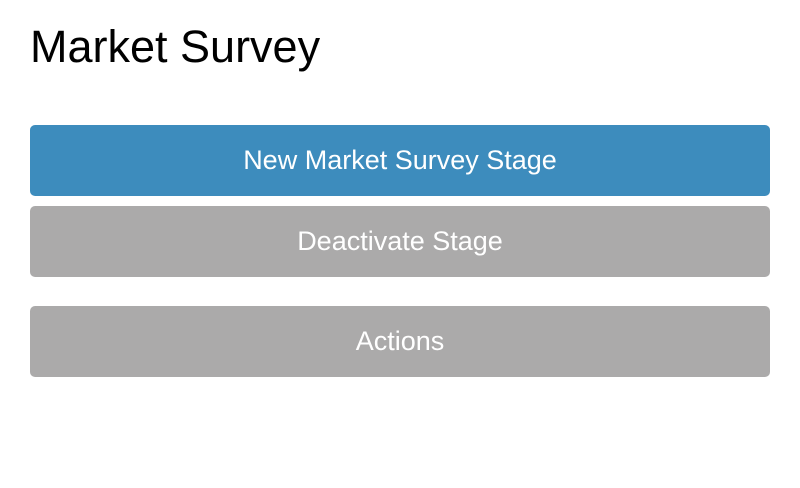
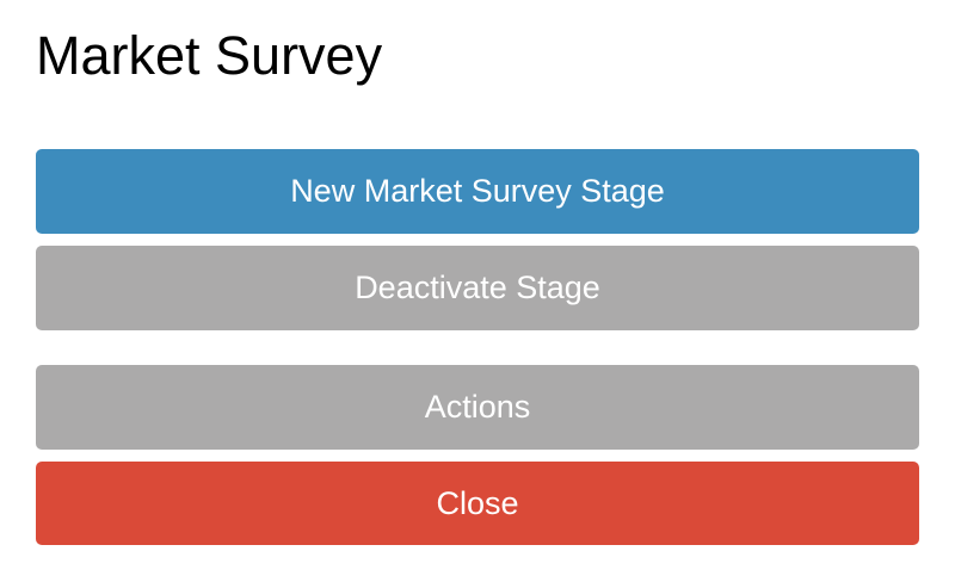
  Market Survey
  New Market Survey Stage
  Deactivate Stage
  Actions
+ Close
